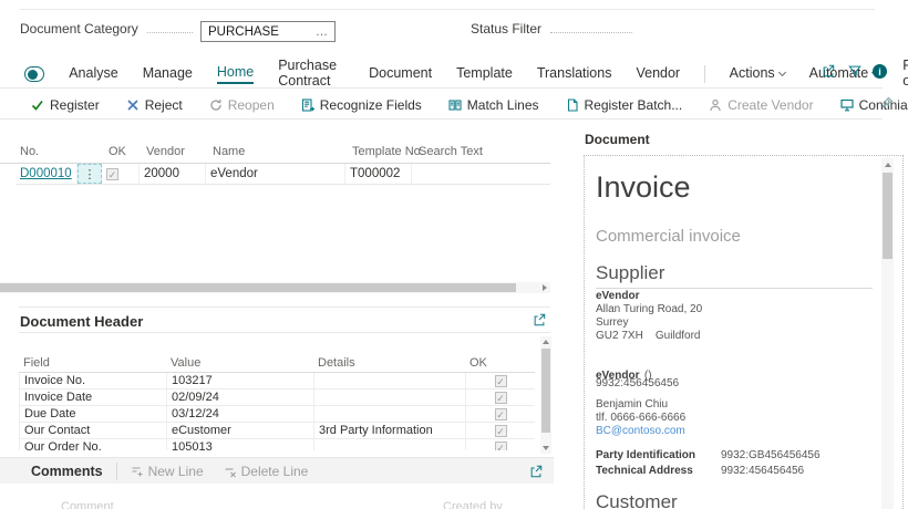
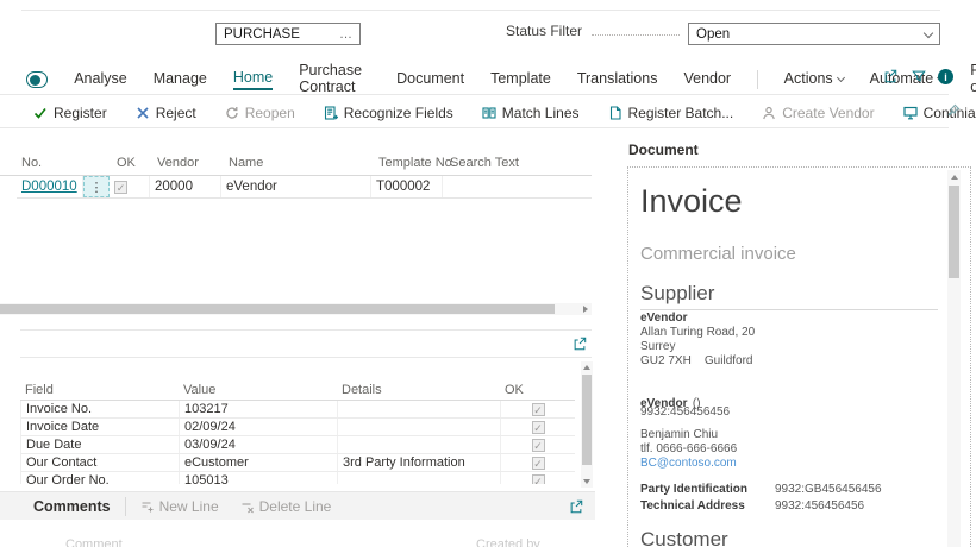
- Document Category
  PURCHASE
  …
  Status Filter
+ Open
  Analyse
  Manage
  Home
  Purchase Contract
  Document
  Template
  Translations
  Vendor
  Actions
  Automte
  i
  Register
  Reject
  Reopen
  Recognize Fields
  Match Lines
  Register Batch...
  Create Vendor
  No.
  OK
  Vendor
  Name
  Template No.
  Search Text
  D000010
  ⋮
  ✓
  20000
  eVendor
  T000002
- Document Header
  Field
  Value
  Details
  OK
  Invoice No.
  103217
  ✓
  Invoice Date
  02/09/24
  ✓
  Due Date
- 03/12/24
+ 03/09/24
  ✓
  Our Contact
  eCustomer
  3rd Party Information
  ✓
  Our Order No.
  105013
  ✓
  Comments
  New Line
  Delete Line
  Comment
  Created by
  Document
  Invoice
  Commercial invoice
  Supplier
  eVendor
  Allan Turing Road, 20
  Surrey
  GU2 7XH Guildford
  eVendor ()
  9932:456456456
  Benjamin Chiu
  tlf. 0666-666-6666
  BC@contoso.com
  Party Identification
  9932:GB456456456
  Technical Address
  9932:456456456
  Customer
